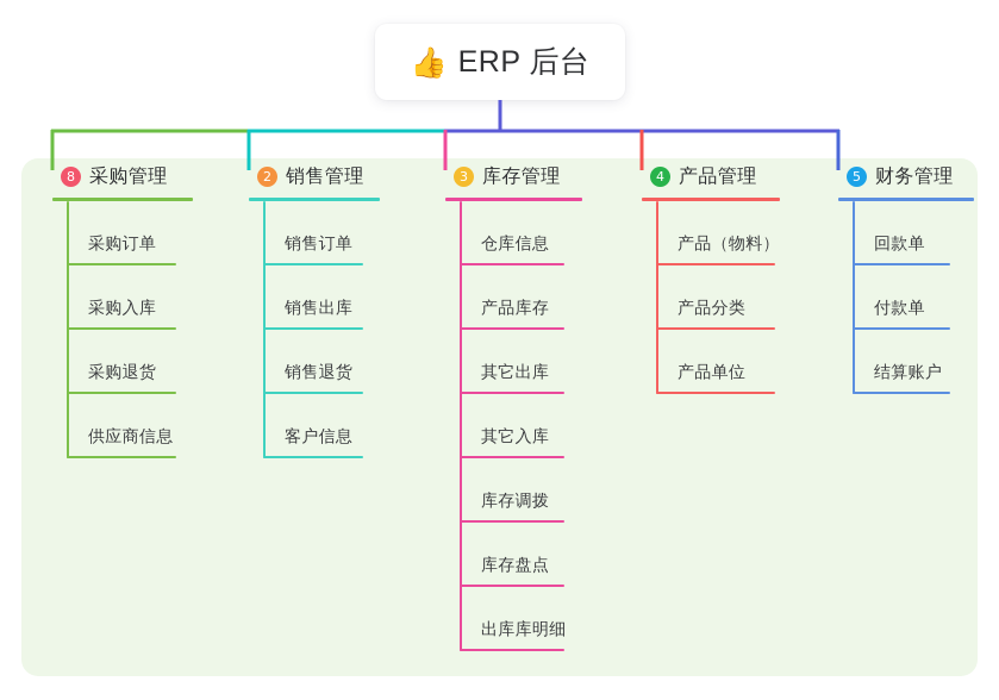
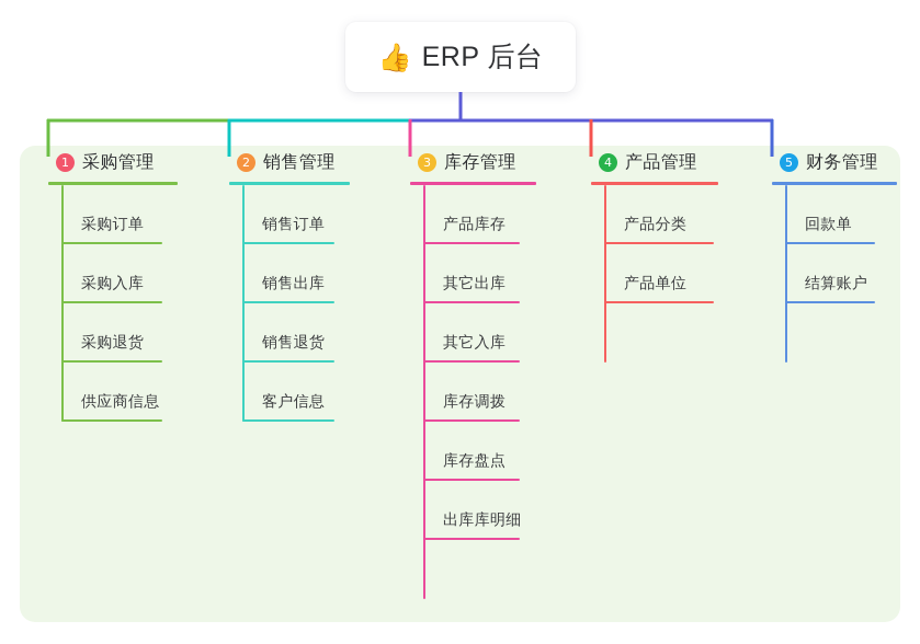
  👍
  ERP 后台
- 8
+ 1
  采购管理
  采购订单
  采购入库
  采购退货
  供应商信息
  2
  销售管理
  销售订单
  销售出库
  销售退货
  客户信息
  3
  库存管理
- 仓库信息
  产品库存
  其它出库
  其它入库
  库存调拨
  库存盘点
  出库库明细
  4
  产品管理
- 产品（物料）
  产品分类
  产品单位
  5
  财务管理
  回款单
- 付款单
  结算账户
